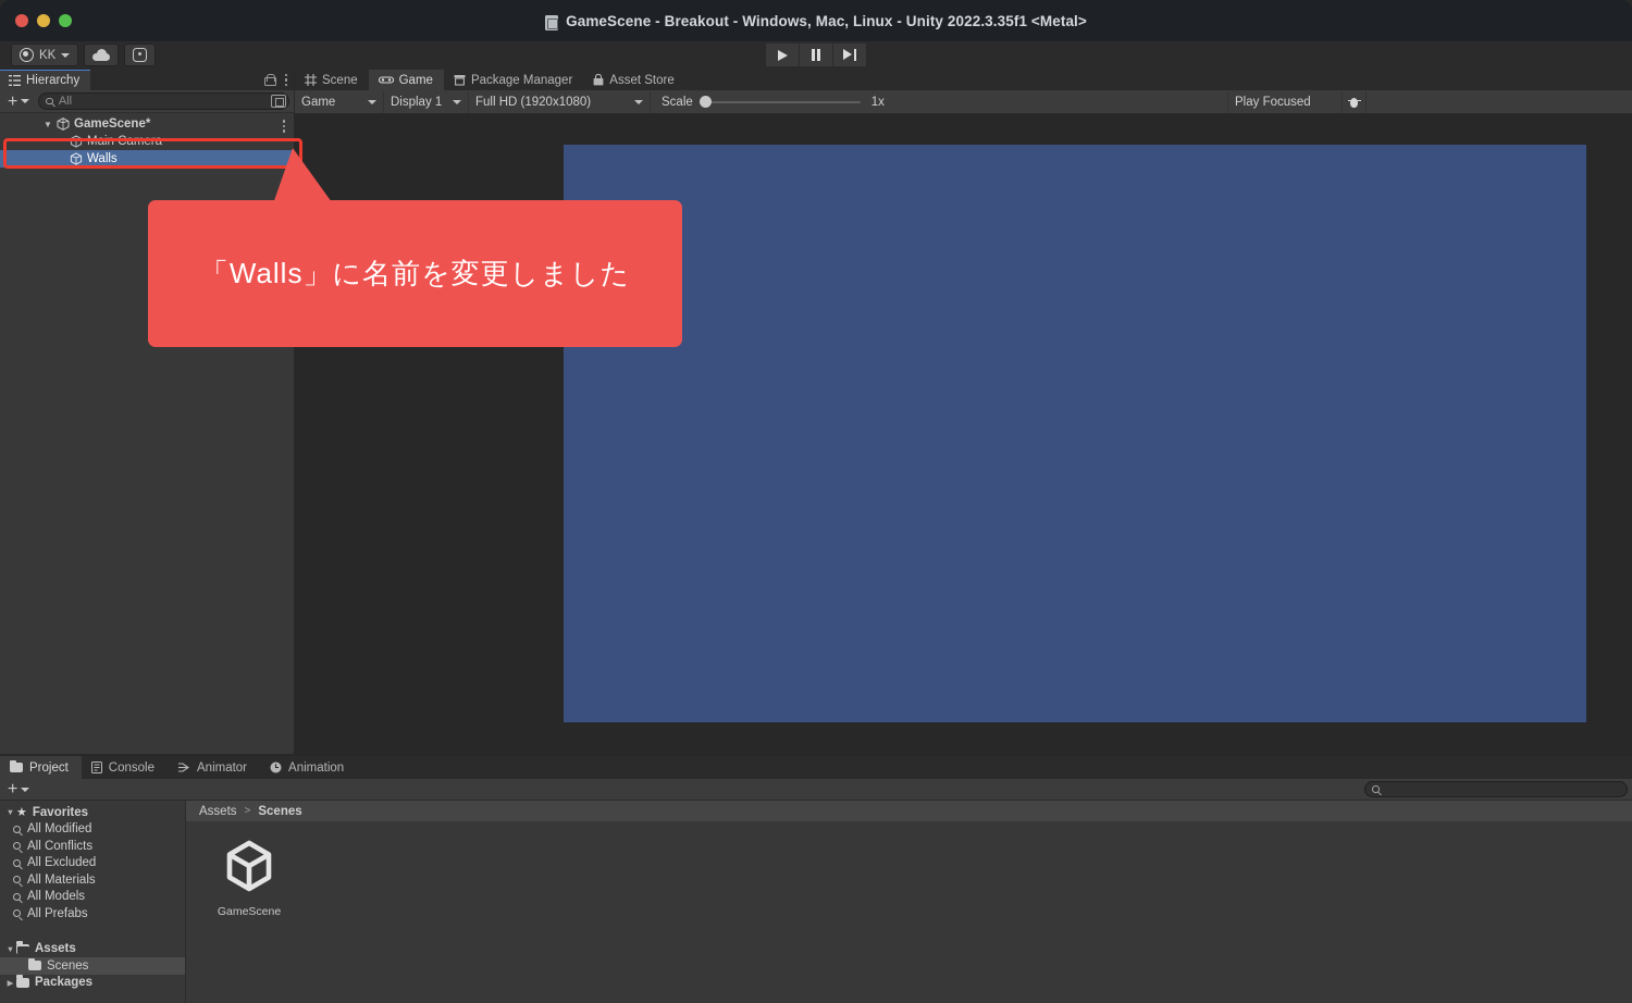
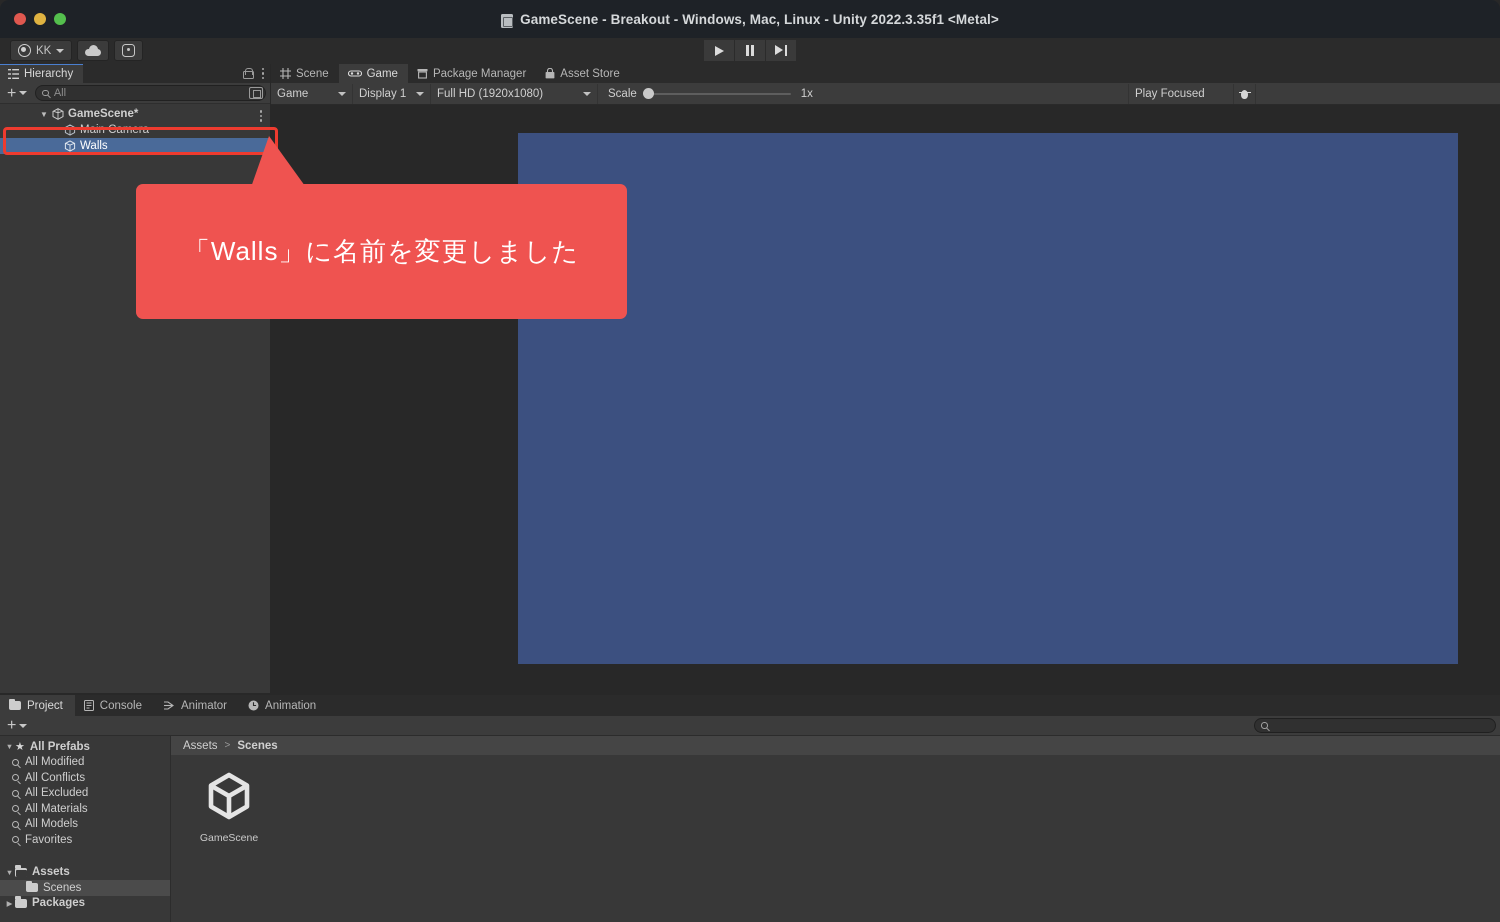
  GameScene - Breakout - Windows, Mac, Linux - Unity 2022.3.35f1 <Metal>
  KK
  Hierarchy
  +
  All
  ▼
  GameScene*
  Main Camera
  Walls
  Scene
  Game
  Package Manager
  Asset Store
  Game
  Display 1
  Full HD (1920x1080)
  Scale
  1x
  Play Focused
  Project
  Console
  Animator
  Animation
  +
  ▼
  ★
- Favorites
+ All Prefabs
  All Modified
  All Conflicts
  All Excluded
  All Materials
  All Models
- All Prefabs
+ Favorites
  ▼
  Assets
  Scenes
  ▶
  Packages
  Assets
  >
  Scenes
  GameScene
  「Walls」に名前を変更しました
